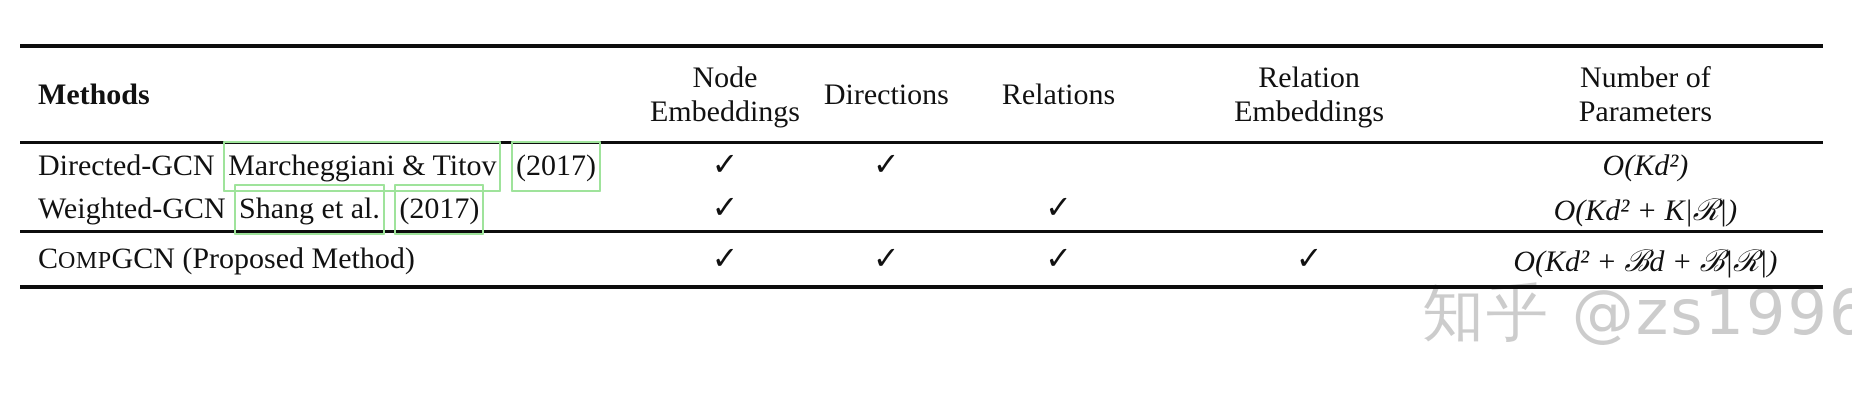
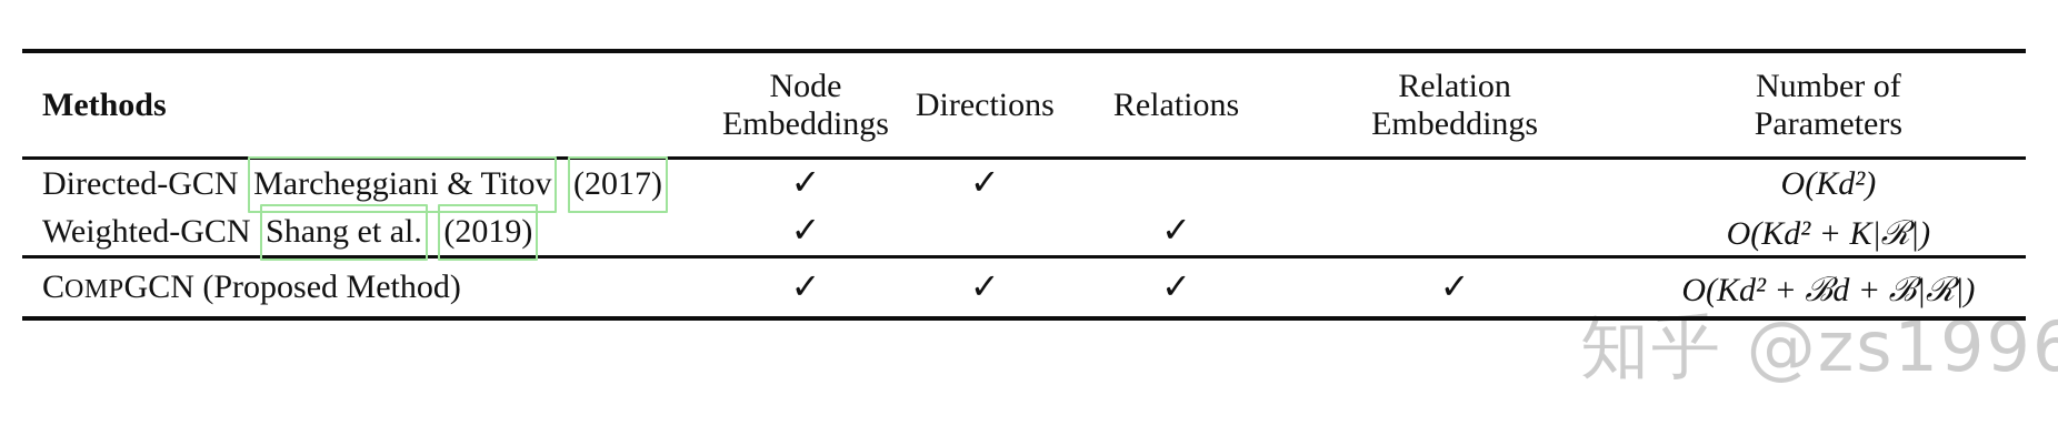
  知乎 @zs1996
  Methods	Node Embeddings	Directions	Relations	Relation Embeddings	Number of Parameters
  Directed-GCN Marcheggiani & Titov (2017)	✓	✓			O(Kd²)
- Weighted-GCN Shang et al. (2017)	✓		✓		O(Kd² + K|ℛ|)
+ Weighted-GCN Shang et al. (2019)	✓		✓		O(Kd² + K|ℛ|)
  COMPGCN (Proposed Method)	✓	✓	✓	✓	O(Kd² + ℬd + ℬ|ℛ|)
